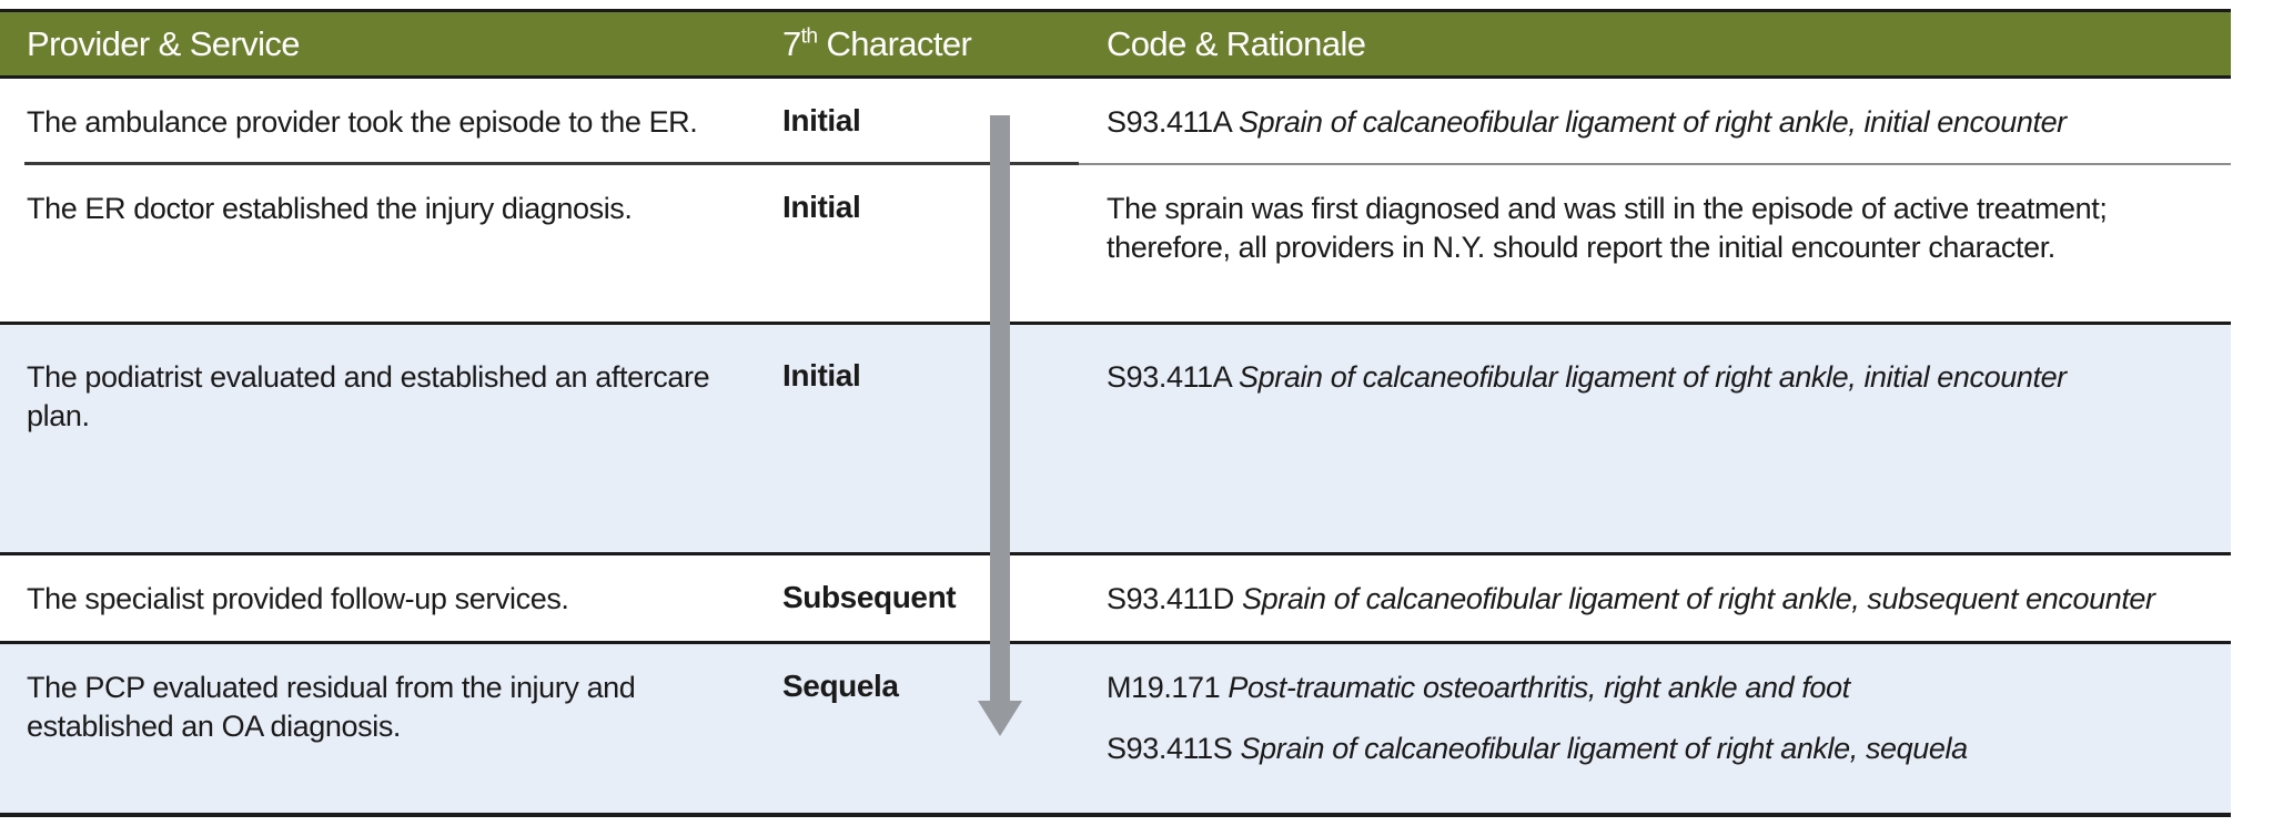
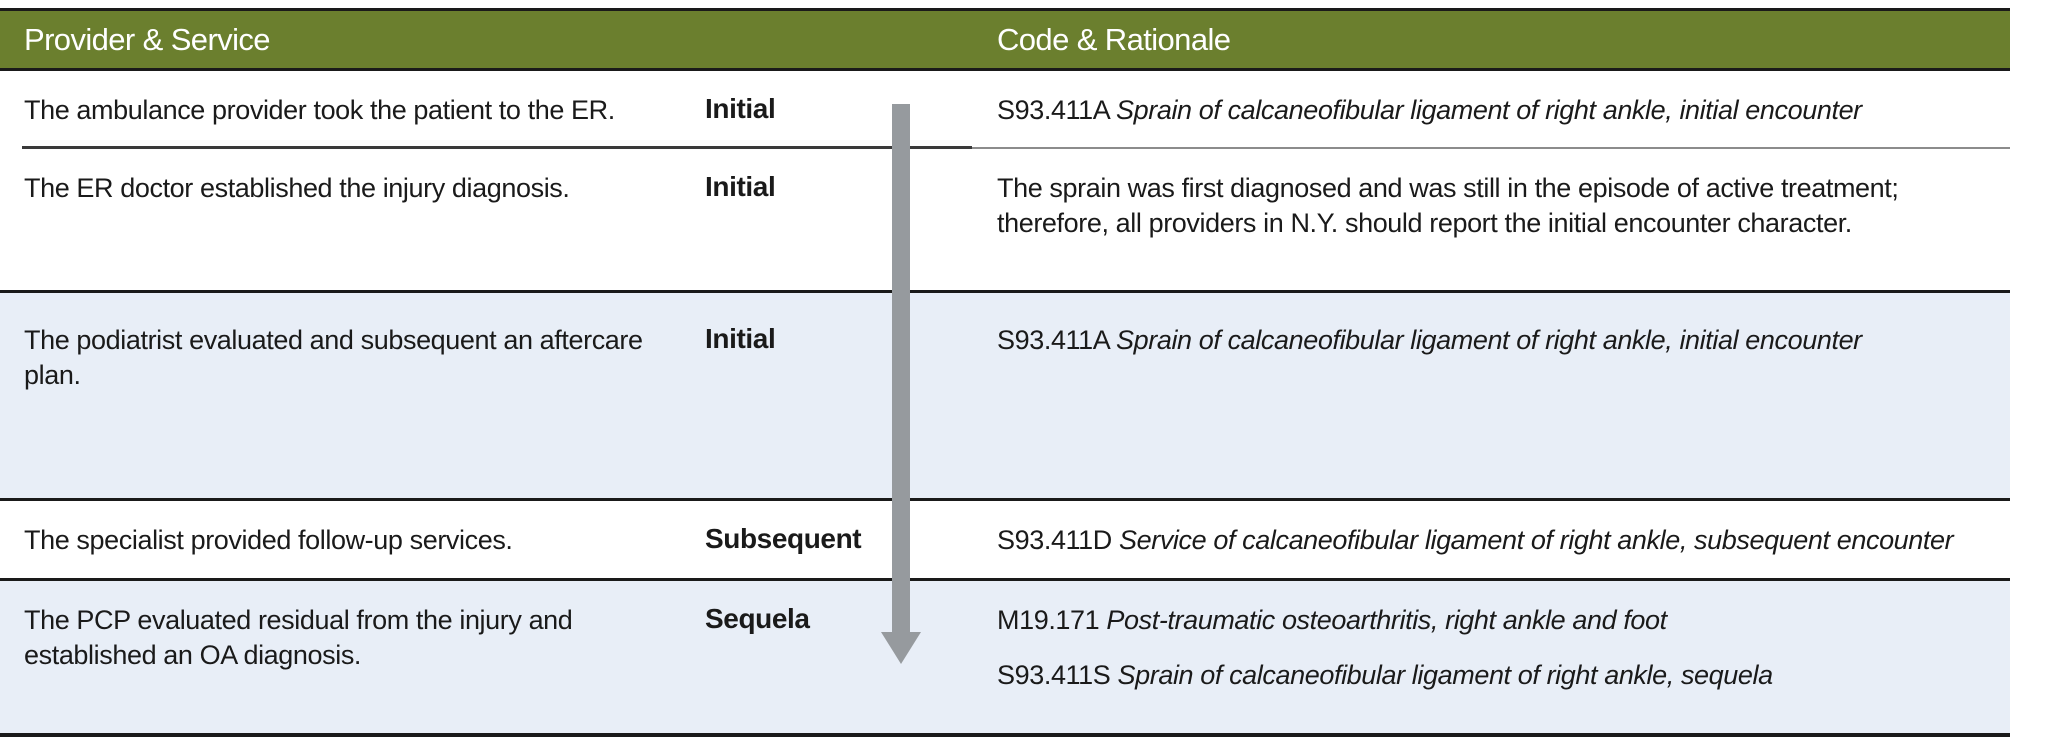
  Provider & Service
- 7th Character
  Code & Rationale
- The ambulance provider took the episode to the ER.
+ The ambulance provider took the patient to the ER.
  Initial
  S93.411A Sprain of calcaneofibular ligament of right ankle, initial encounter
  The ER doctor established the injury diagnosis.
  Initial
  The sprain was first diagnosed and was still in the episode of active treatment; therefore, all providers in N.Y. should report the initial encounter character.
- The podiatrist evaluated and established an aftercare plan.
+ The podiatrist evaluated and subsequent an aftercare plan.
  Initial
  S93.411A Sprain of calcaneofibular ligament of right ankle, initial encounter
  The specialist provided follow-up services.
  Subsequent
- S93.411D Sprain of calcaneofibular ligament of right ankle, subsequent encounter
+ S93.411D Service of calcaneofibular ligament of right ankle, subsequent encounter
  The PCP evaluated residual from the injury and established an OA diagnosis.
  Sequela
  M19.171 Post-traumatic osteoarthritis, right ankle and foot
  S93.411S Sprain of calcaneofibular ligament of right ankle, sequela
